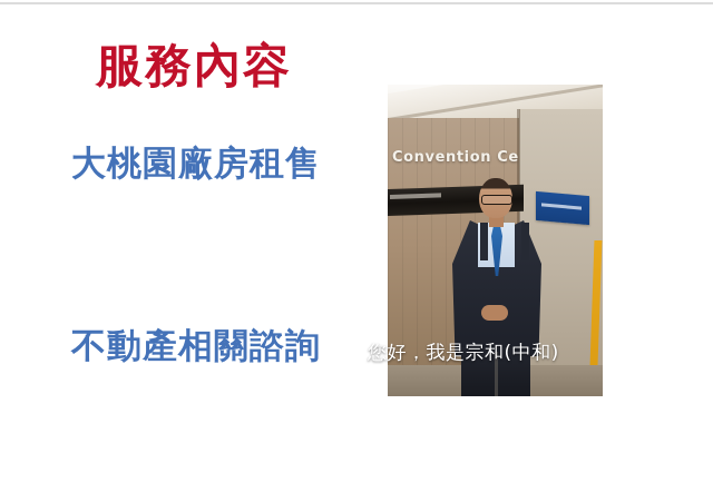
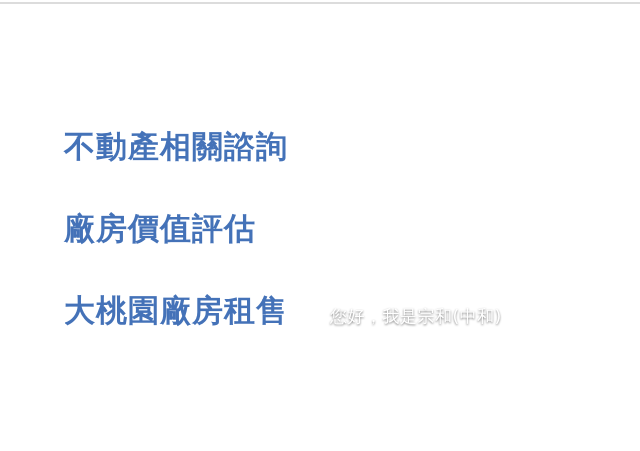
- 服務內容
- 大桃園廠房租售
+ 不動產相關諮詢
+ 廠房價值評估
- 不動產相關諮詢
+ 大桃園廠房租售
- Convention Ce
  您好，我是宗和(中和)
